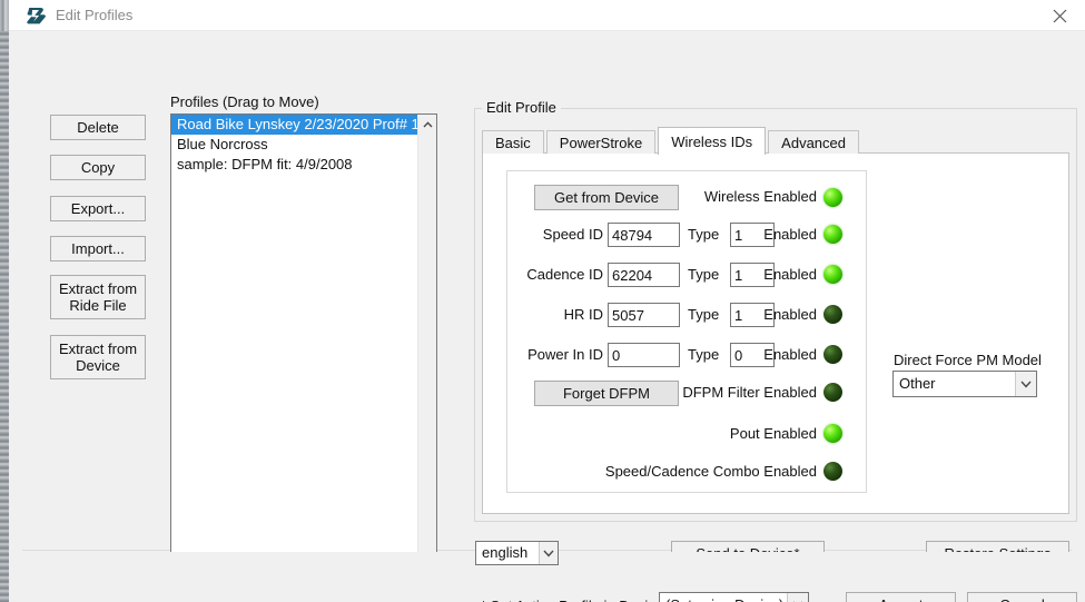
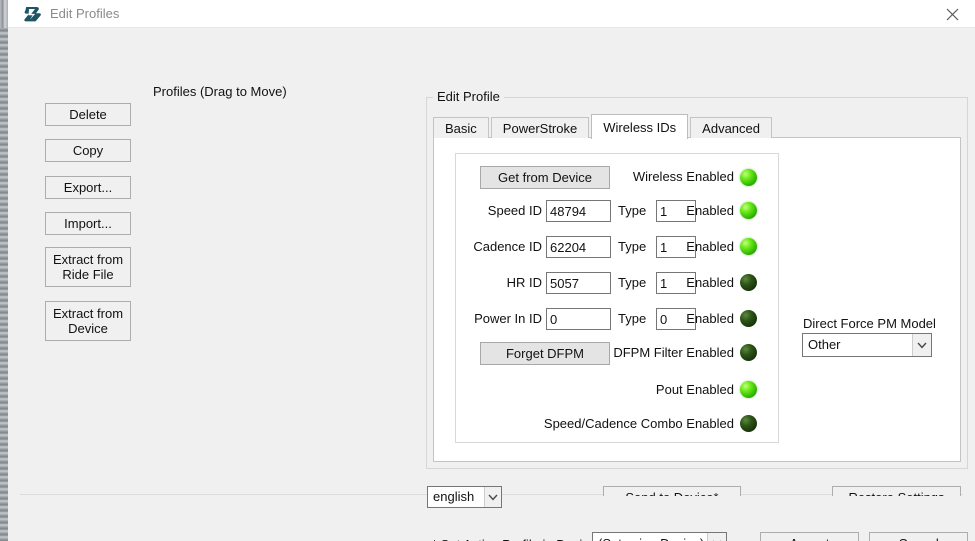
  Edit Profiles
  Delete
  Copy
  Export...
  Import...
  Extract from Ride File
  Extract from Device
  Profiles (Drag to Move)
- Road Bike Lynskey 2/23/2020 Prof# 1
- Blue Norcross
- sample: DFPM fit: 4/9/2008
  Edit Profile
  Basic
  PowerStroke
  Wireless IDs
  Advanced
  Get from Device
  Wireless Enabled
  Speed ID
  48794
  Type
  1
  Enabled
  Cadence ID
  62204
  Type
  1
  Enabled
  HR ID
  5057
  Type
  1
  Enabled
  Power In ID
  0
  Type
  0
  Enabled
  Forget DFPM
  DFPM Filter Enabled
  Pout Enabled
  Speed/Cadence Combo Enabled
  Direct Force PM Model
  Other
  english
